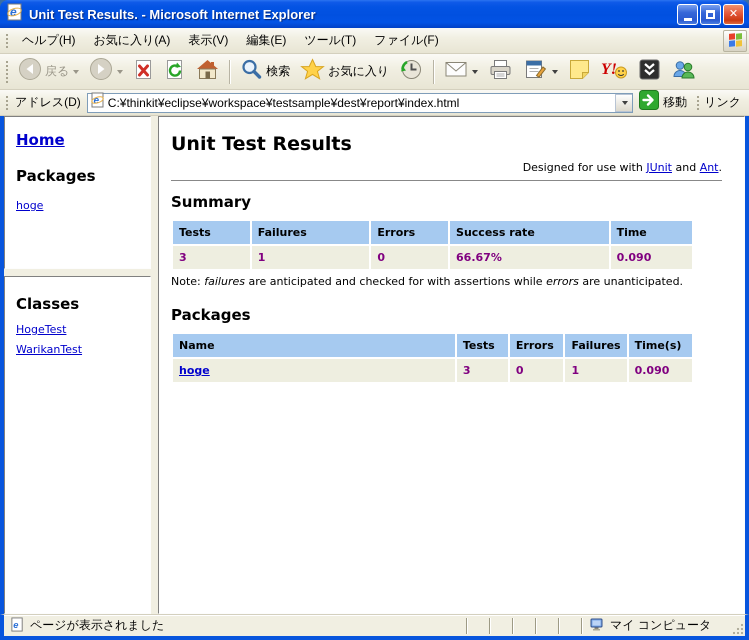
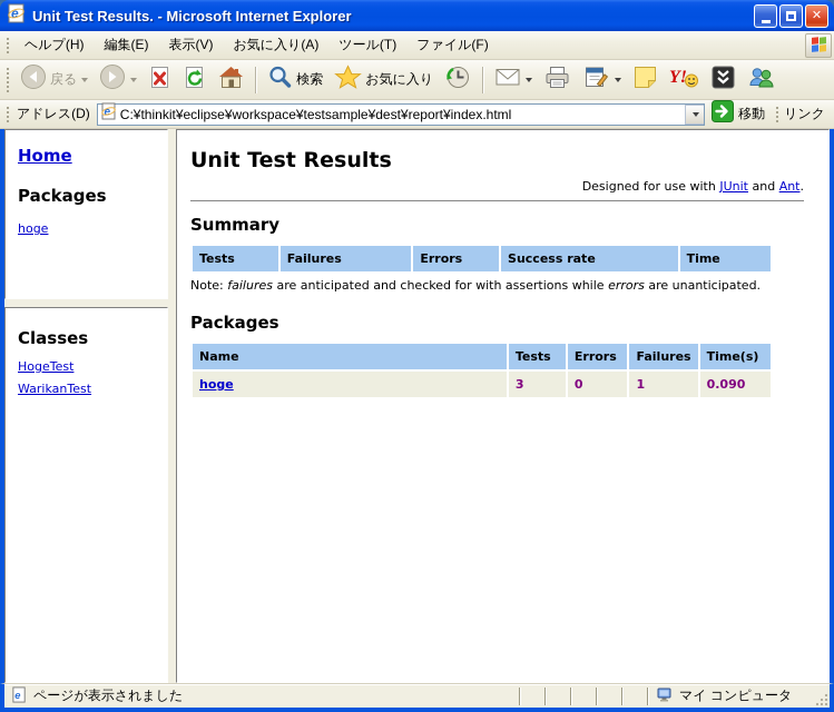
  e
  Unit Test Results. - Microsoft Internet Explorer
  ✕
  ヘルプ(H)
- お気に入り(A)
+ 編集(E)
  表示(V)
- 編集(E)
+ お気に入り(A)
  ツール(T)
  ファイル(F)
  戻る
  検索
  お気に入り
  Y!
  アドレス(D)
  e
  C:¥thinkit¥eclipse¥workspace¥testsample¥dest¥report¥index.html
  移動
  リンク
  Home
  Packages
  hoge
  Classes
  HogeTest
  WarikanTest
  Unit Test Results
  Designed for use with JUnit and Ant.
  Summary
  Tests	Failures	Errors	Success rate	Time
- 3	1	0	66.67%	0.090
  Note: failures are anticipated and checked for with assertions while errors are unanticipated.
  Packages
  Name	Tests	Errors	Failures	Time(s)
  hoge	3	0	1	0.090
  e
  ページが表示されました
  マイ コンピュータ
